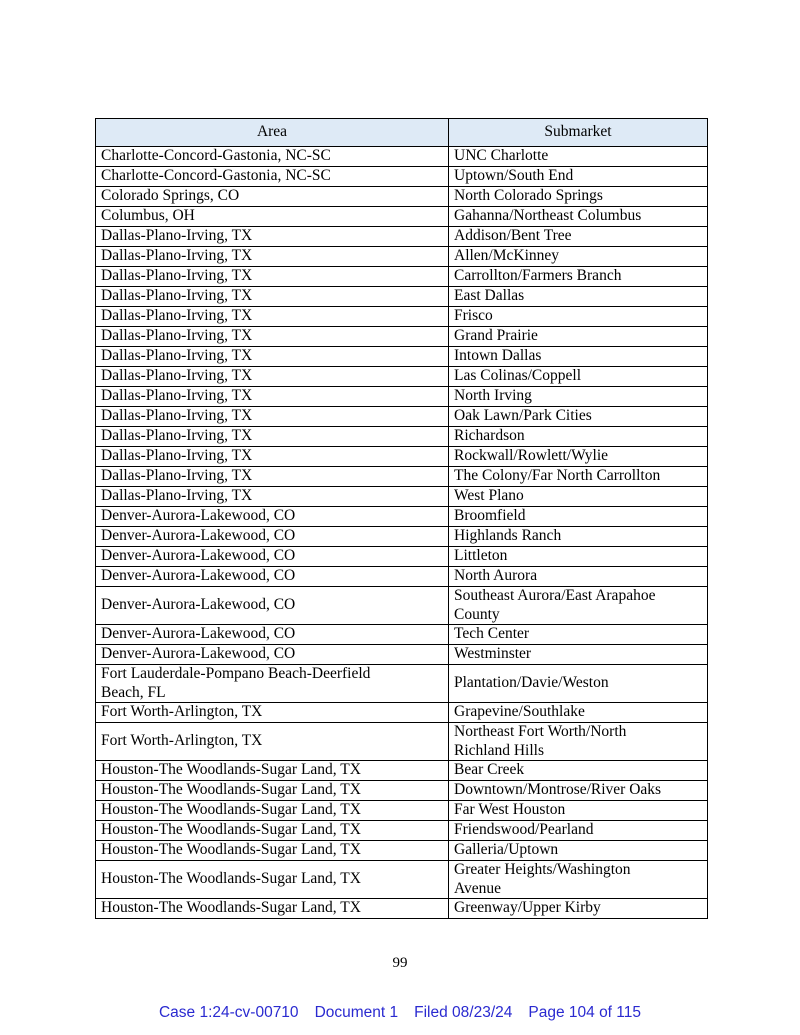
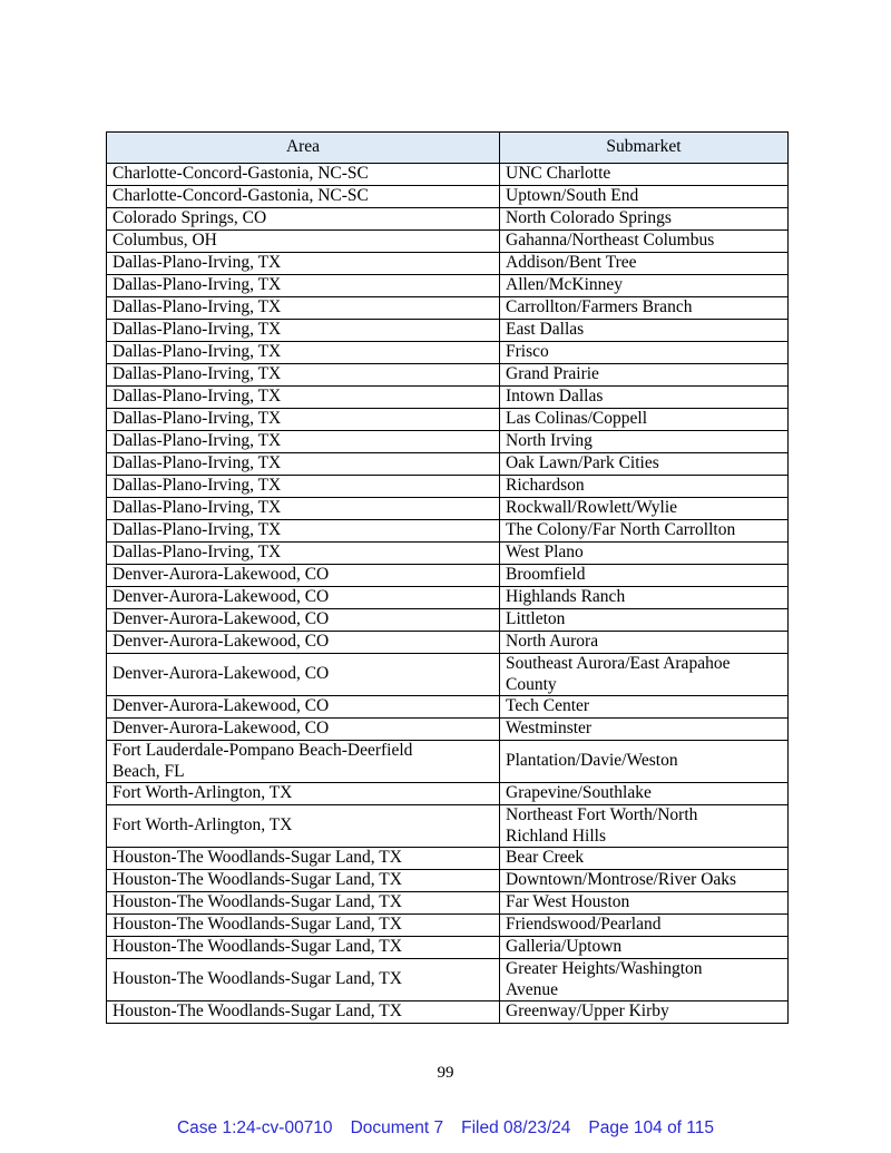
  Area	Submarket
  Charlotte-Concord-Gastonia, NC-SC	UNC Charlotte
  Charlotte-Concord-Gastonia, NC-SC	Uptown/South End
  Colorado Springs, CO	North Colorado Springs
  Columbus, OH	Gahanna/Northeast Columbus
  Dallas-Plano-Irving, TX	Addison/Bent Tree
  Dallas-Plano-Irving, TX	Allen/McKinney
  Dallas-Plano-Irving, TX	Carrollton/Farmers Branch
  Dallas-Plano-Irving, TX	East Dallas
  Dallas-Plano-Irving, TX	Frisco
  Dallas-Plano-Irving, TX	Grand Prairie
  Dallas-Plano-Irving, TX	Intown Dallas
  Dallas-Plano-Irving, TX	Las Colinas/Coppell
  Dallas-Plano-Irving, TX	North Irving
  Dallas-Plano-Irving, TX	Oak Lawn/Park Cities
  Dallas-Plano-Irving, TX	Richardson
  Dallas-Plano-Irving, TX	Rockwall/Rowlett/Wylie
  Dallas-Plano-Irving, TX	The Colony/Far North Carrollton
  Dallas-Plano-Irving, TX	West Plano
  Denver-Aurora-Lakewood, CO	Broomfield
  Denver-Aurora-Lakewood, CO	Highlands Ranch
  Denver-Aurora-Lakewood, CO	Littleton
  Denver-Aurora-Lakewood, CO	North Aurora
  Denver-Aurora-Lakewood, CO	Southeast Aurora/East Arapahoe County
  Denver-Aurora-Lakewood, CO	Tech Center
  Denver-Aurora-Lakewood, CO	Westminster
  Fort Lauderdale-Pompano Beach-Deerfield Beach, FL	Plantation/Davie/Weston
  Fort Worth-Arlington, TX	Grapevine/Southlake
  Fort Worth-Arlington, TX	Northeast Fort Worth/North Richland Hills
  Houston-The Woodlands-Sugar Land, TX	Bear Creek
  Houston-The Woodlands-Sugar Land, TX	Downtown/Montrose/River Oaks
  Houston-The Woodlands-Sugar Land, TX	Far West Houston
  Houston-The Woodlands-Sugar Land, TX	Friendswood/Pearland
  Houston-The Woodlands-Sugar Land, TX	Galleria/Uptown
  Houston-The Woodlands-Sugar Land, TX	Greater Heights/Washington Avenue
  Houston-The Woodlands-Sugar Land, TX	Greenway/Upper Kirby
  99
  Case 1:24-cv-00710
- Document 1
+ Document 7
  Filed 08/23/24
  Page 104 of 115
